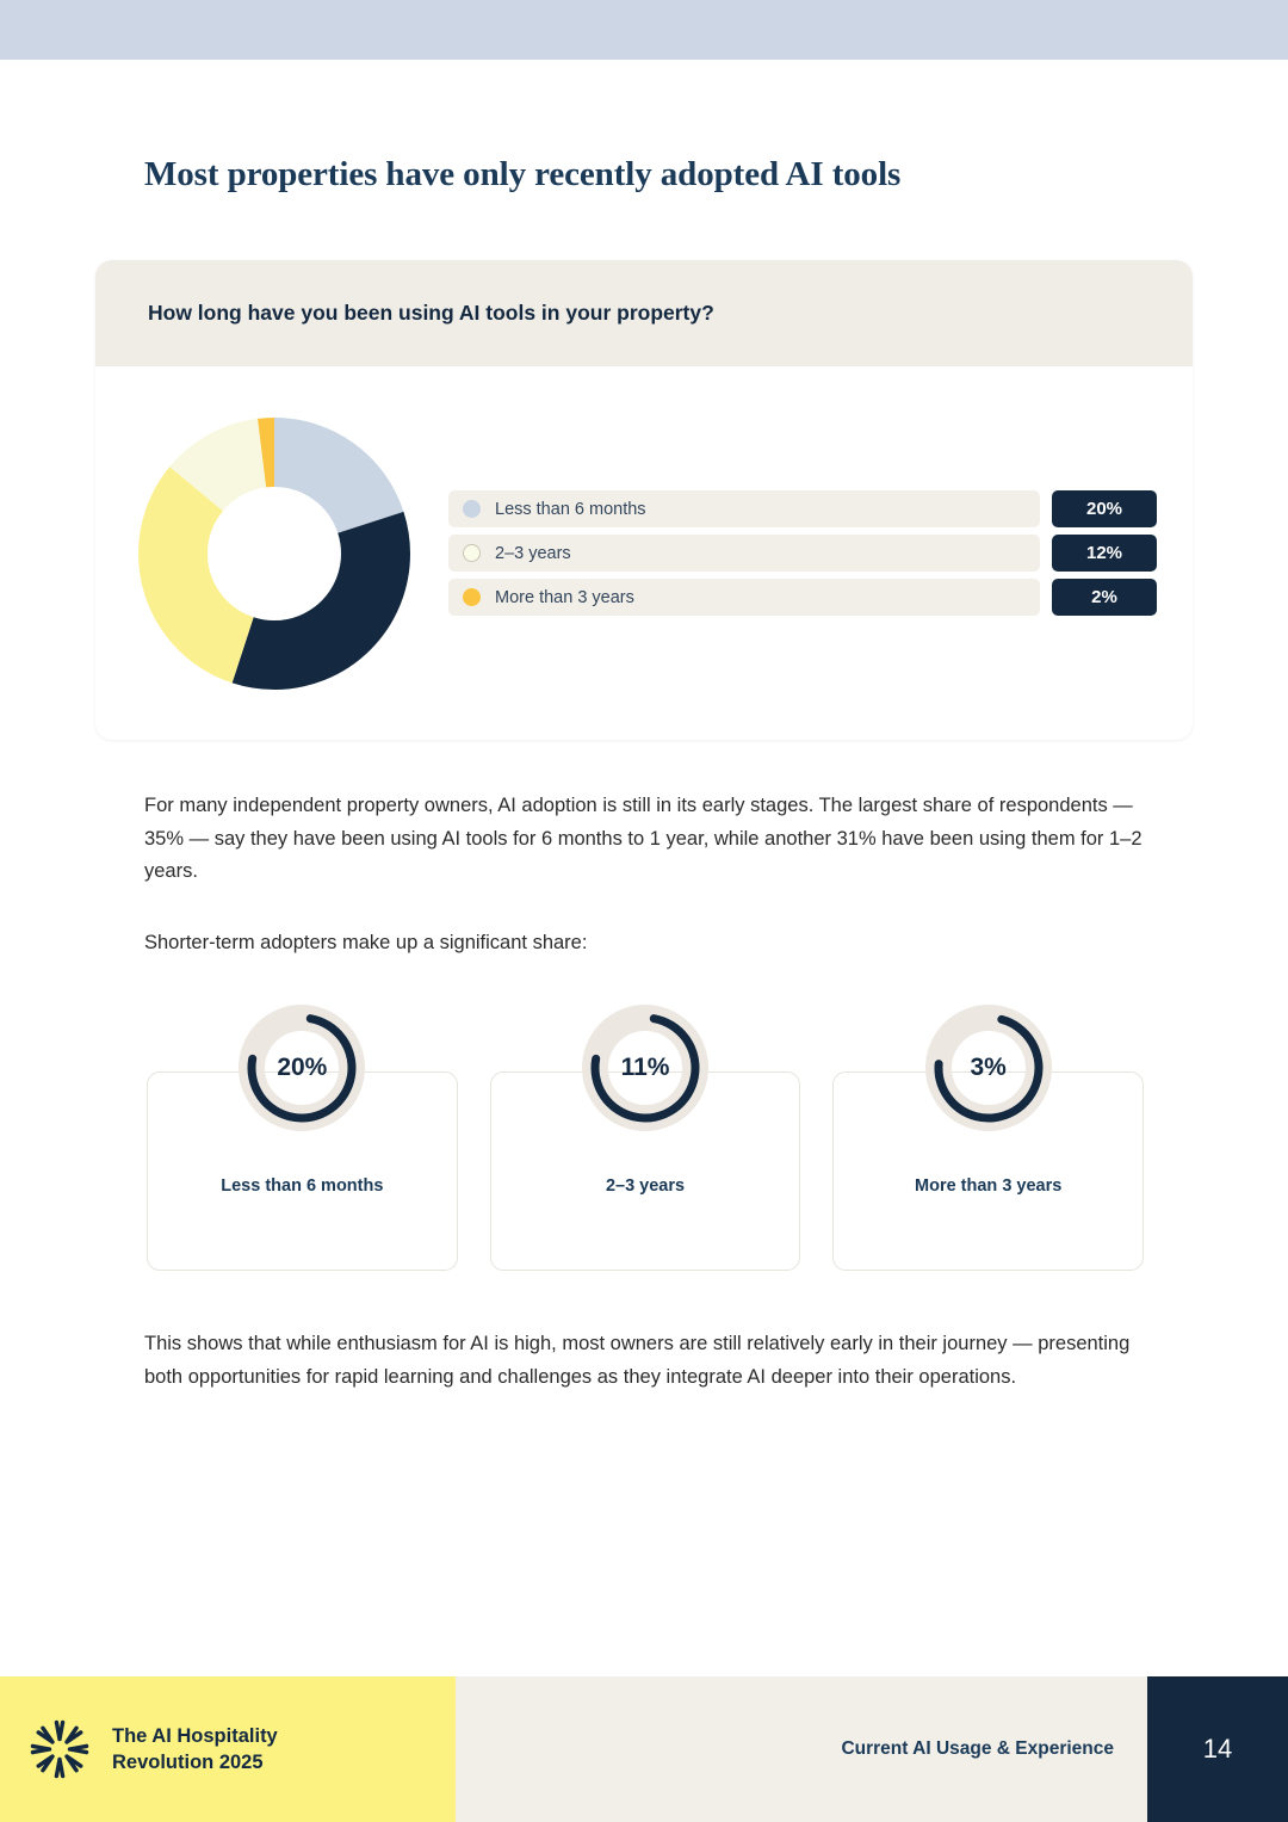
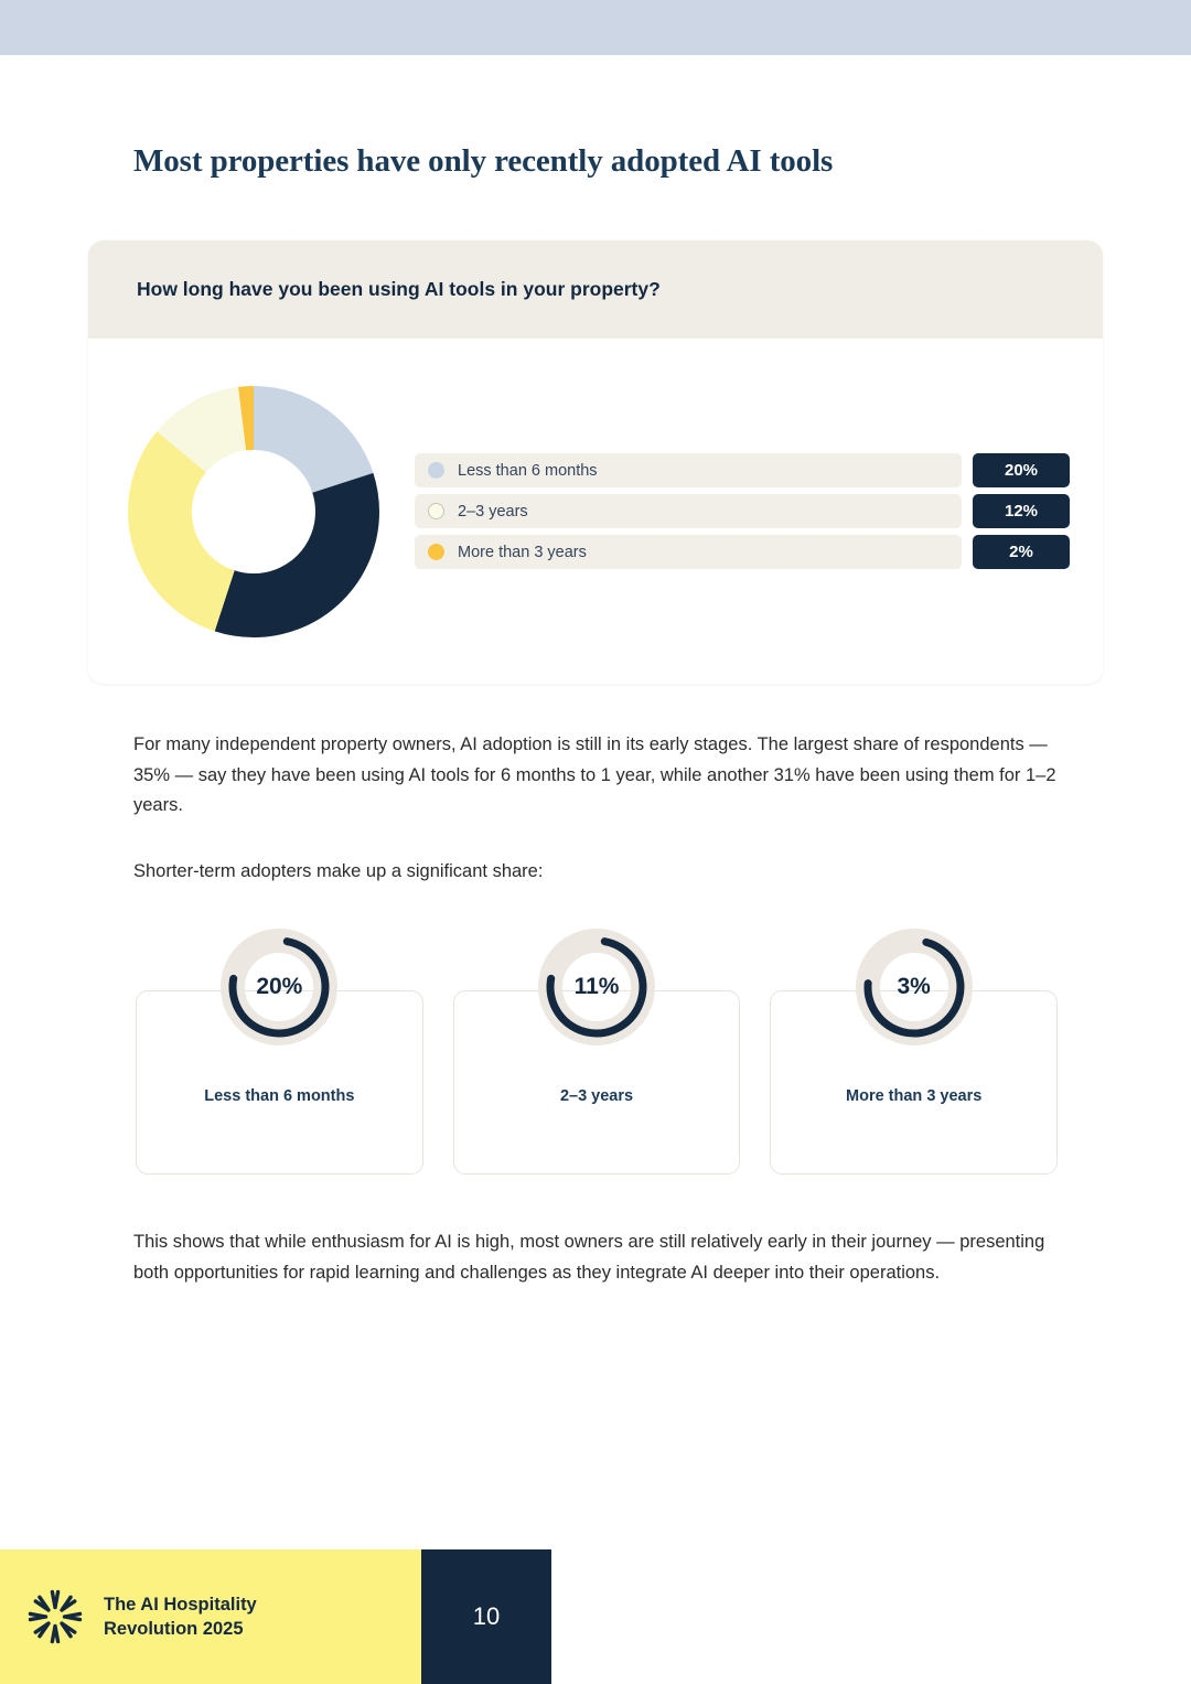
  Most properties have only recently adopted AI tools
  How long have you been using AI tools in your property?
  Less than 6 months
  20%
  2–3 years
  12%
  More than 3 years
  2%
  For many independent property owners, AI adoption is still in its early stages. The largest share of respondents — 35% — say they have been using AI tools for 6 months to 1 year, while another 31% have been using them for 1–2 years.
  Shorter-term adopters make up a significant share:
  20%
  Less than 6 months
  11%
  2–3 years
  3%
  More than 3 years
  This shows that while enthusiasm for AI is high, most owners are still relatively early in their journey — presenting both opportunities for rapid learning and challenges as they integrate AI deeper into their operations.
  The AI Hospitality
  Revolution 2025
- Current AI Usage & Experience
- 14
+ 10
